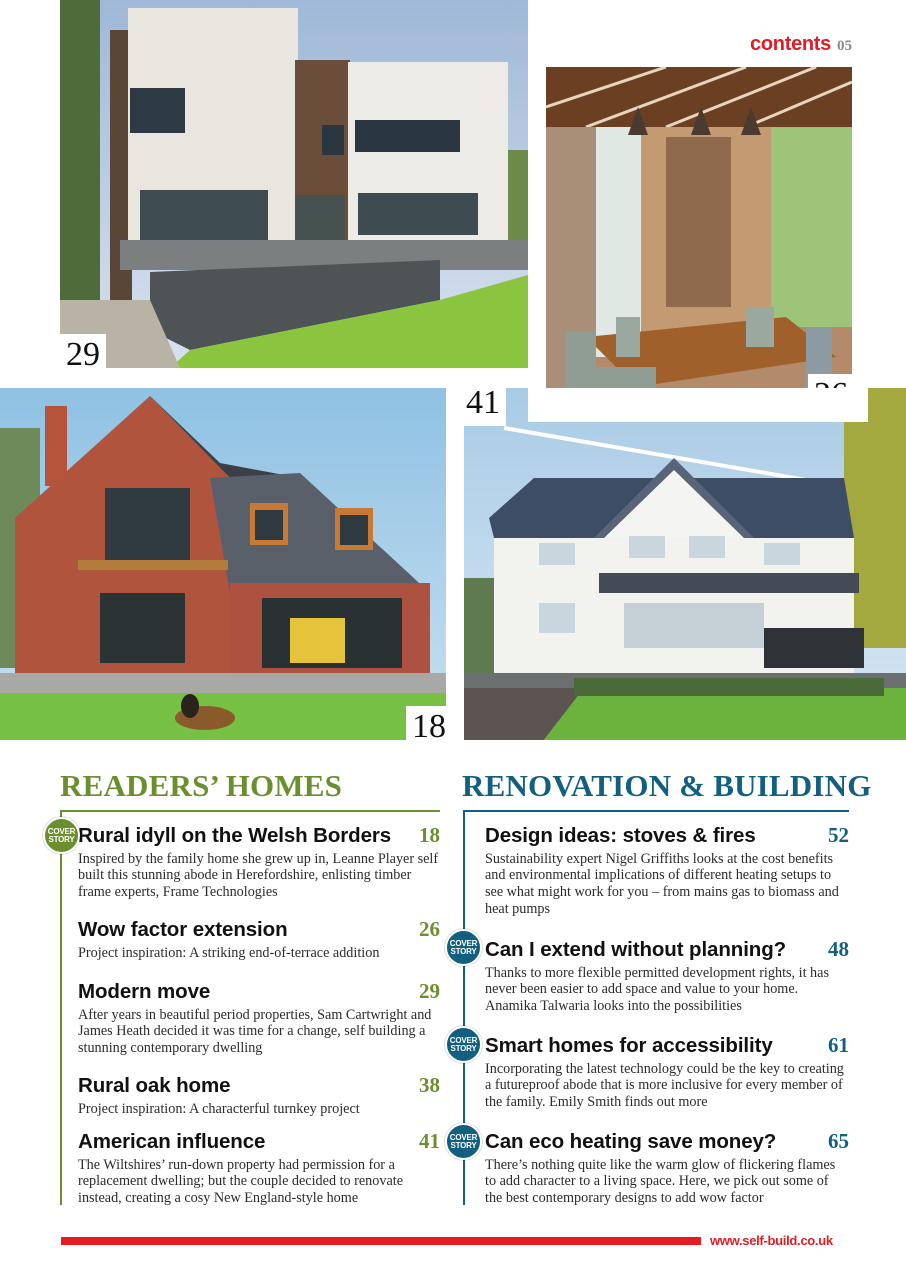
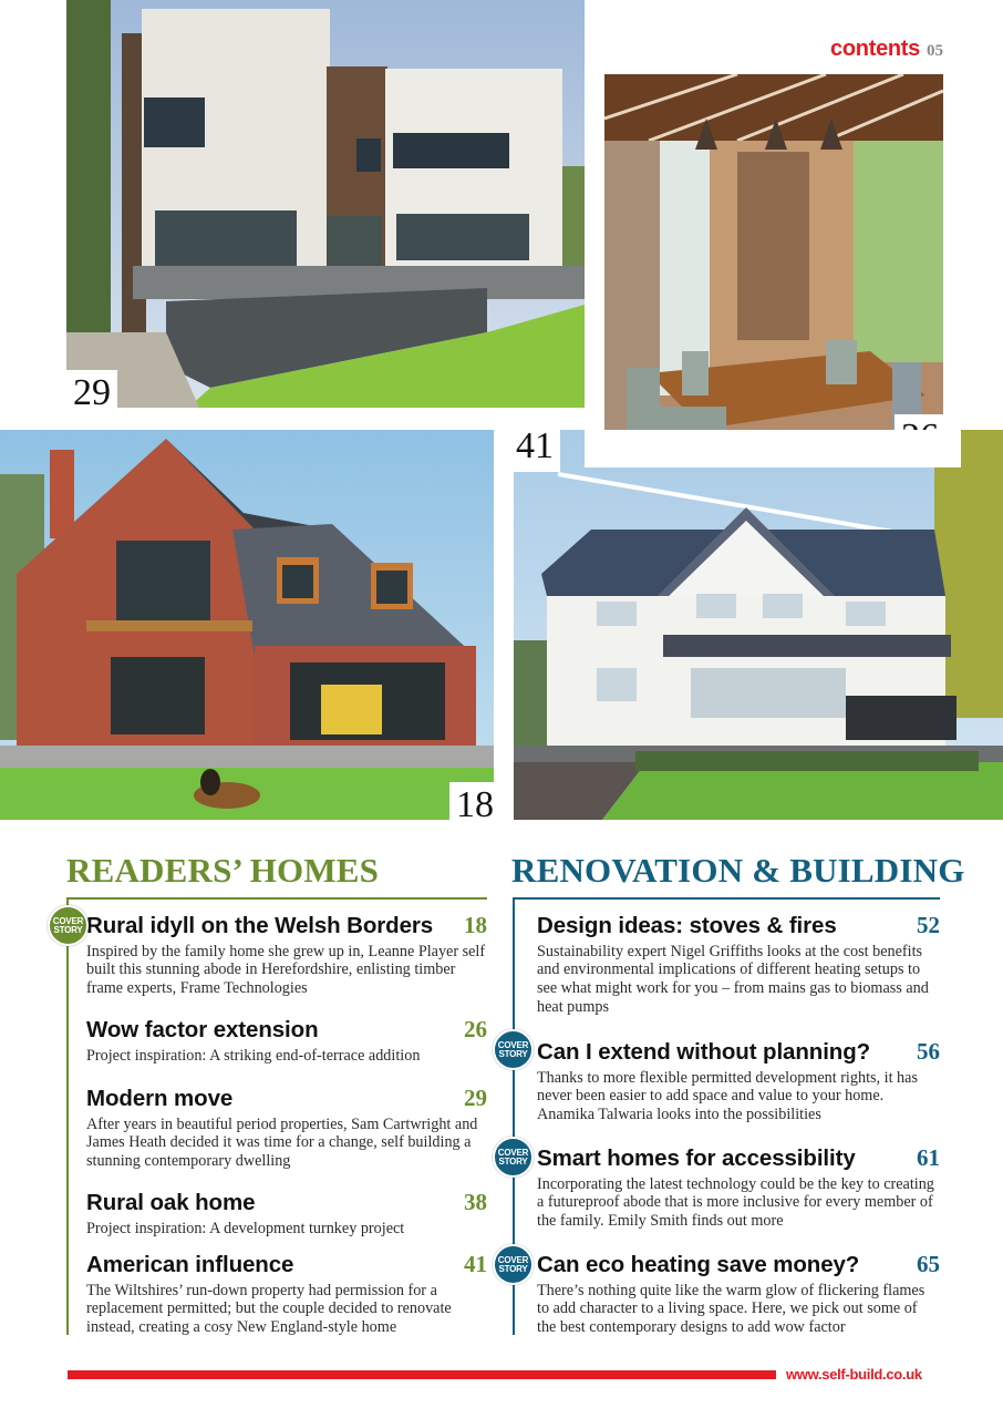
  29
  18
  41
  contents
  05
  READERS’ HOMES
  RENOVATION & BUILDING
  Rural idyll on the Welsh Borders
  18
  Inspired by the family home she grew up in, Leanne Player self built this stunning abode in Herefordshire, enlisting timber frame experts, Frame Technologies
  Wow factor extension
  26
  Project inspiration: A striking end-of-terrace addition
  Modern move
  29
  After years in beautiful period properties, Sam Cartwright and James Heath decided it was time for a change, self building a stunning contemporary dwelling
  Rural oak home
  38
- Project inspiration: A characterful turnkey project
+ Project inspiration: A development turnkey project
  American influence
  41
- The Wiltshires’ run-down property had permission for a replacement dwelling; but the couple decided to renovate instead, creating a cosy New England-style home
+ The Wiltshires’ run-down property had permission for a replacement permitted; but the couple decided to renovate instead, creating a cosy New England-style home
  COVER
  STORY
  Design ideas: stoves & fires
  52
  Sustainability expert Nigel Griffiths looks at the cost benefits and environmental implications of different heating setups to see what might work for you – from mains gas to biomass and heat pumps
  Can I extend without planning?
- 48
+ 56
  Thanks to more flexible permitted development rights, it has never been easier to add space and value to your home. Anamika Talwaria looks into the possibilities
  Smart homes for accessibility
  61
  Incorporating the latest technology could be the key to creating a futureproof abode that is more inclusive for every member of the family. Emily Smith finds out more
  Can eco heating save money?
  65
  There’s nothing quite like the warm glow of flickering flames to add character to a living space. Here, we pick out some of the best contemporary designs to add wow factor
  COVER
  STORY
  COVER
  STORY
  COVER
  STORY
  www.self-build.co.uk
